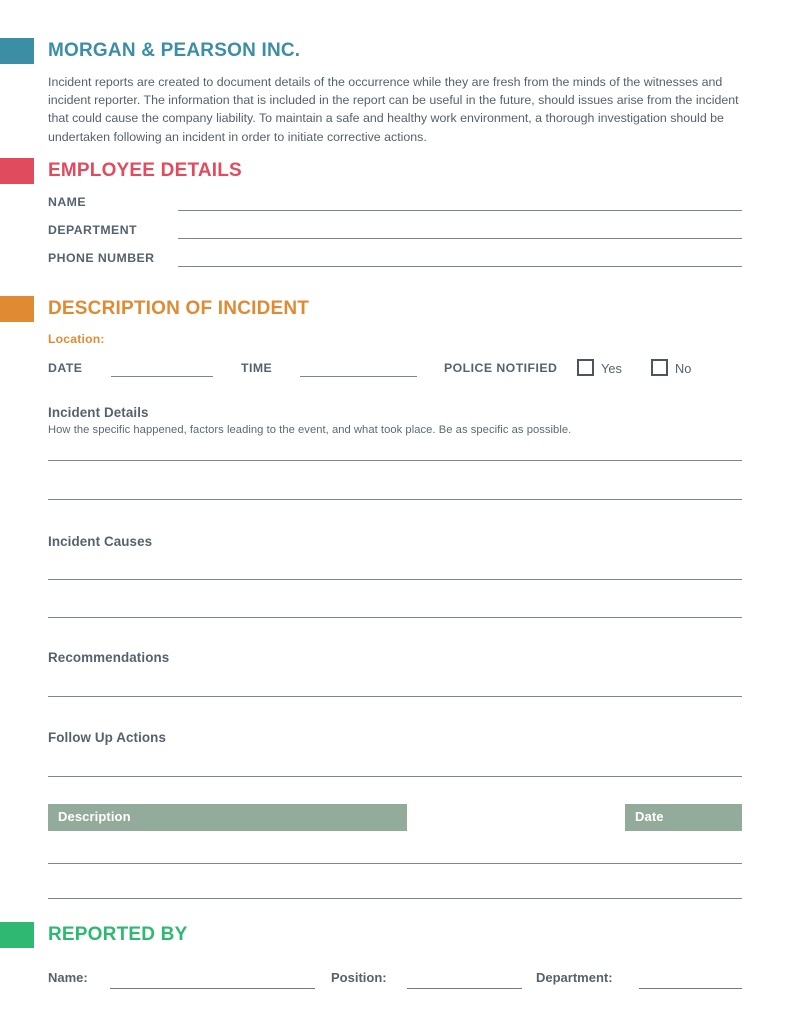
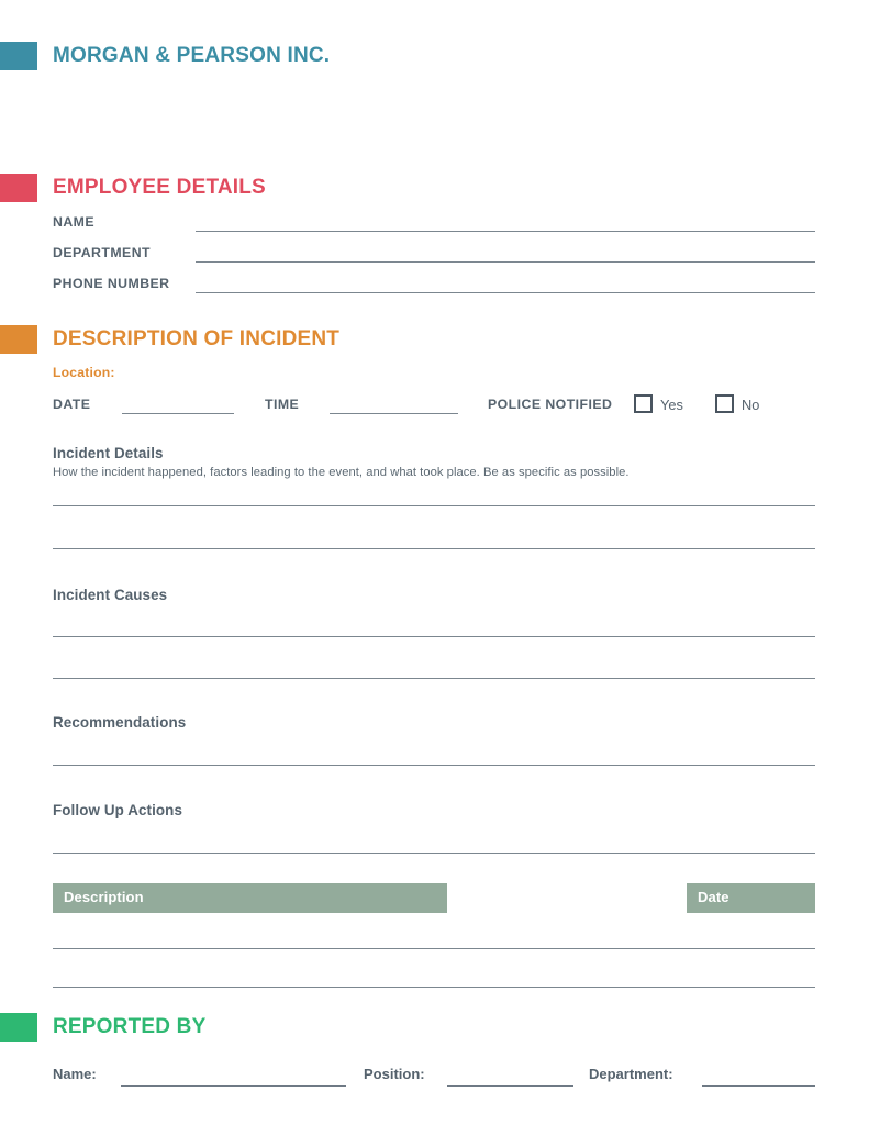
  MORGAN & PEARSON INC.
- Incident reports are created to document details of the occurrence while they are fresh from the minds of the witnesses and incident reporter. The information that is included in the report can be useful in the future, should issues arise from the incident that could cause the company liability. To maintain a safe and healthy work environment, a thorough investigation should be undertaken following an incident in order to initiate corrective actions.
  EMPLOYEE DETAILS
  NAME
  DEPARTMENT
  PHONE NUMBER
  DESCRIPTION OF INCIDENT
  Location:
  DATE
  TIME
  POLICE NOTIFIED
  Yes
  No
  Incident Details
- How the specific happened, factors leading to the event, and what took place. Be as specific as possible.
+ How the incident happened, factors leading to the event, and what took place. Be as specific as possible.
  Incident Causes
  Recommendations
  Follow Up Actions
  Description
  Date
  REPORTED BY
  Name:
  Position:
  Department:
